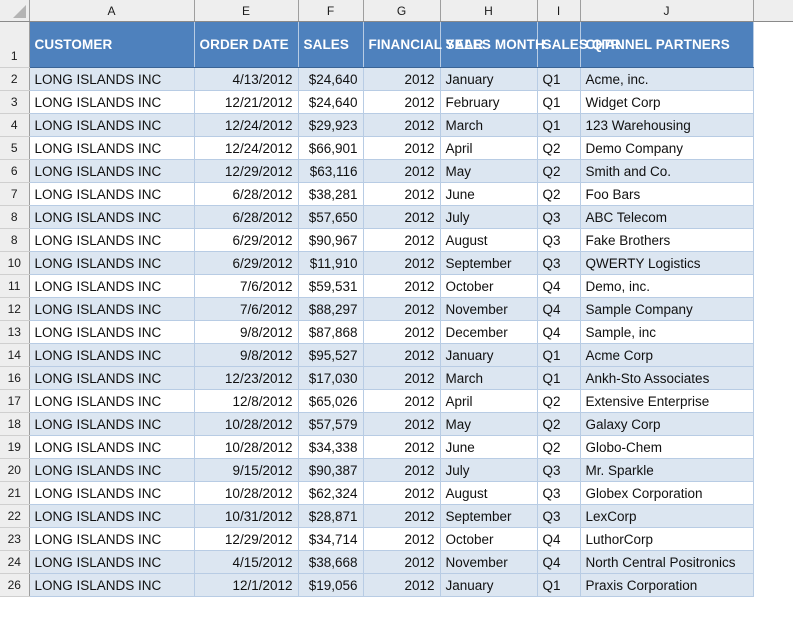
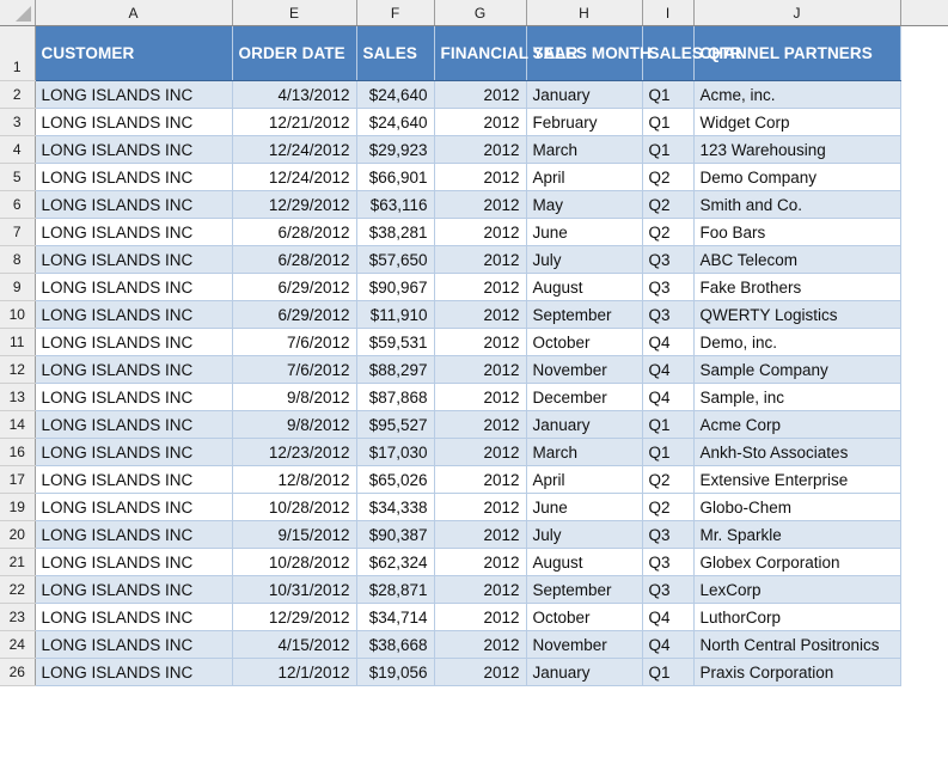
  	A	E	F	G	H	I	J
  1	CUSTOMER	ORDER DATE	SALES	FINANCIAL	SALES MONTH	SALES	CHANNEL PARTNERS
  2	LONG ISLANDS INC	4/13/2012	$24,640	2012	January	Q1	Acme, inc.
  3	LONG ISLANDS INC	12/21/2012	$24,640	2012	February	Q1	Widget Corp
  4	LONG ISLANDS INC	12/24/2012	$29,923	2012	March	Q1	123 Warehousing
  5	LONG ISLANDS INC	12/24/2012	$66,901	2012	April	Q2	Demo Company
  6	LONG ISLANDS INC	12/29/2012	$63,116	2012	May	Q2	Smith and Co.
  7	LONG ISLANDS INC	6/28/2012	$38,281	2012	June	Q2	Foo Bars
  8	LONG ISLANDS INC	6/28/2012	$57,650	2012	July	Q3	ABC Telecom
- 8	LONG ISLANDS INC	6/29/2012	$90,967	2012	August	Q3	Fake Brothers
+ 9	LONG ISLANDS INC	6/29/2012	$90,967	2012	August	Q3	Fake Brothers
  10	LONG ISLANDS INC	6/29/2012	$11,910	2012	September	Q3	QWERTY Logistics
  11	LONG ISLANDS INC	7/6/2012	$59,531	2012	October	Q4	Demo, inc.
  12	LONG ISLANDS INC	7/6/2012	$88,297	2012	November	Q4	Sample Company
  13	LONG ISLANDS INC	9/8/2012	$87,868	2012	December	Q4	Sample, inc
  14	LONG ISLANDS INC	9/8/2012	$95,527	2012	January	Q1	Acme Corp
  16	LONG ISLANDS INC	12/23/2012	$17,030	2012	March	Q1	Ankh-Sto Associates
  17	LONG ISLANDS INC	12/8/2012	$65,026	2012	April	Q2	Extensive Enterprise
- 18	LONG ISLANDS INC	10/28/2012	$57,579	2012	May	Q2	Galaxy Corp
  19	LONG ISLANDS INC	10/28/2012	$34,338	2012	June	Q2	Globo-Chem
  20	LONG ISLANDS INC	9/15/2012	$90,387	2012	July	Q3	Mr. Sparkle
  21	LONG ISLANDS INC	10/28/2012	$62,324	2012	August	Q3	Globex Corporation
  22	LONG ISLANDS INC	10/31/2012	$28,871	2012	September	Q3	LexCorp
  23	LONG ISLANDS INC	12/29/2012	$34,714	2012	October	Q4	LuthorCorp
  24	LONG ISLANDS INC	4/15/2012	$38,668	2012	November	Q4	North Central Positronics
  26	LONG ISLANDS INC	12/1/2012	$19,056	2012	January	Q1	Praxis Corporation
